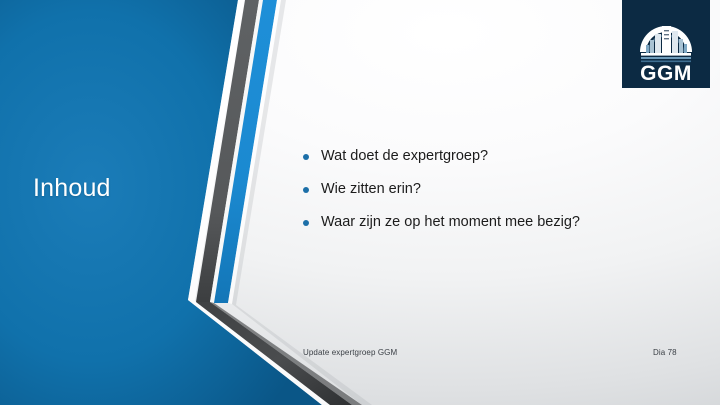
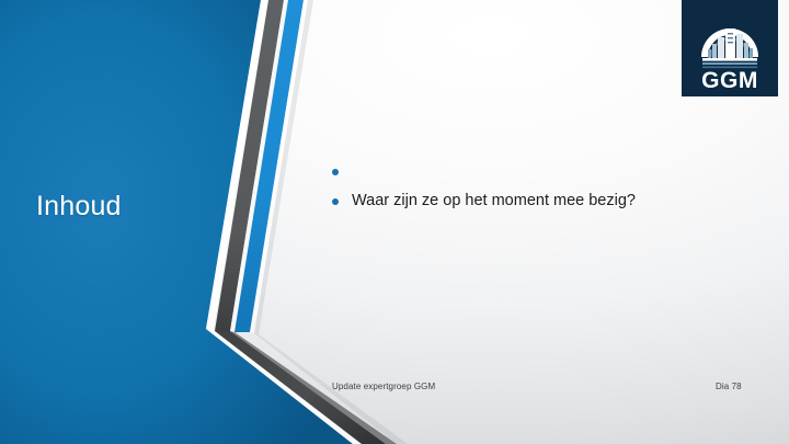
  Inhoud
- Wat doet de expertgroep?
- Wie zitten erin?
  Waar zijn ze op het moment mee bezig?
  Update expertgroep GGM
  Dia 78
  GGM
